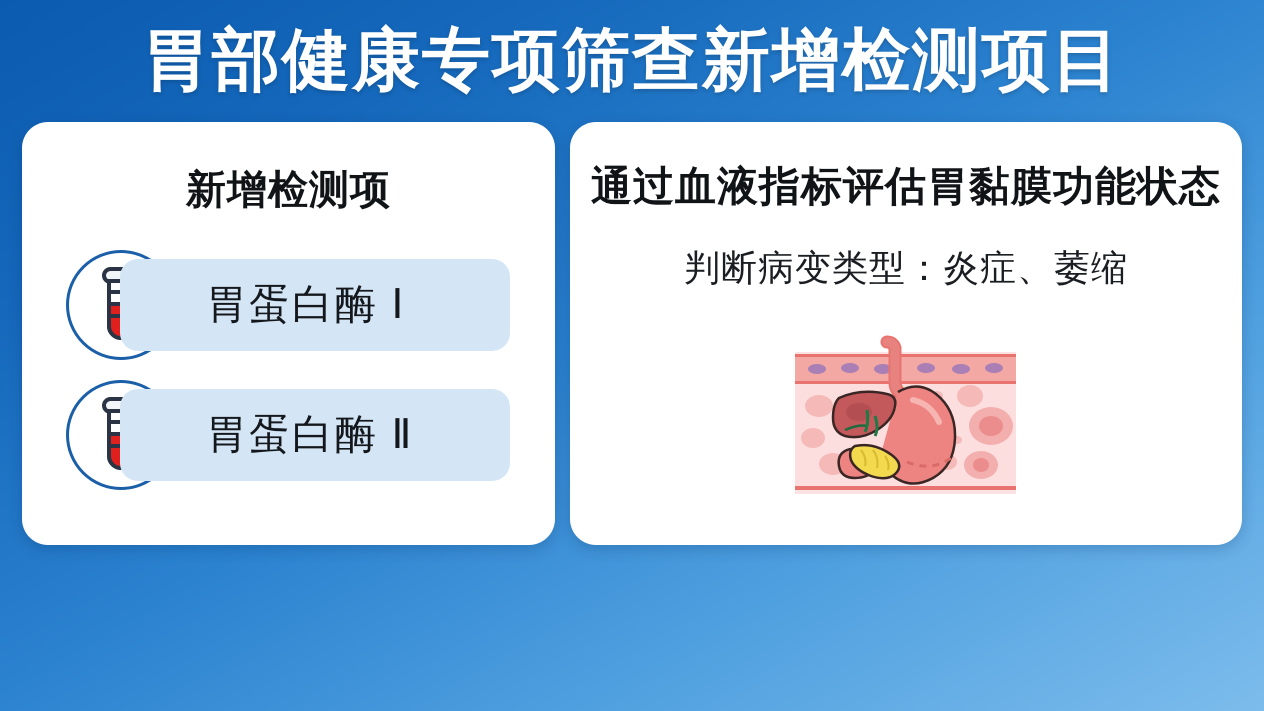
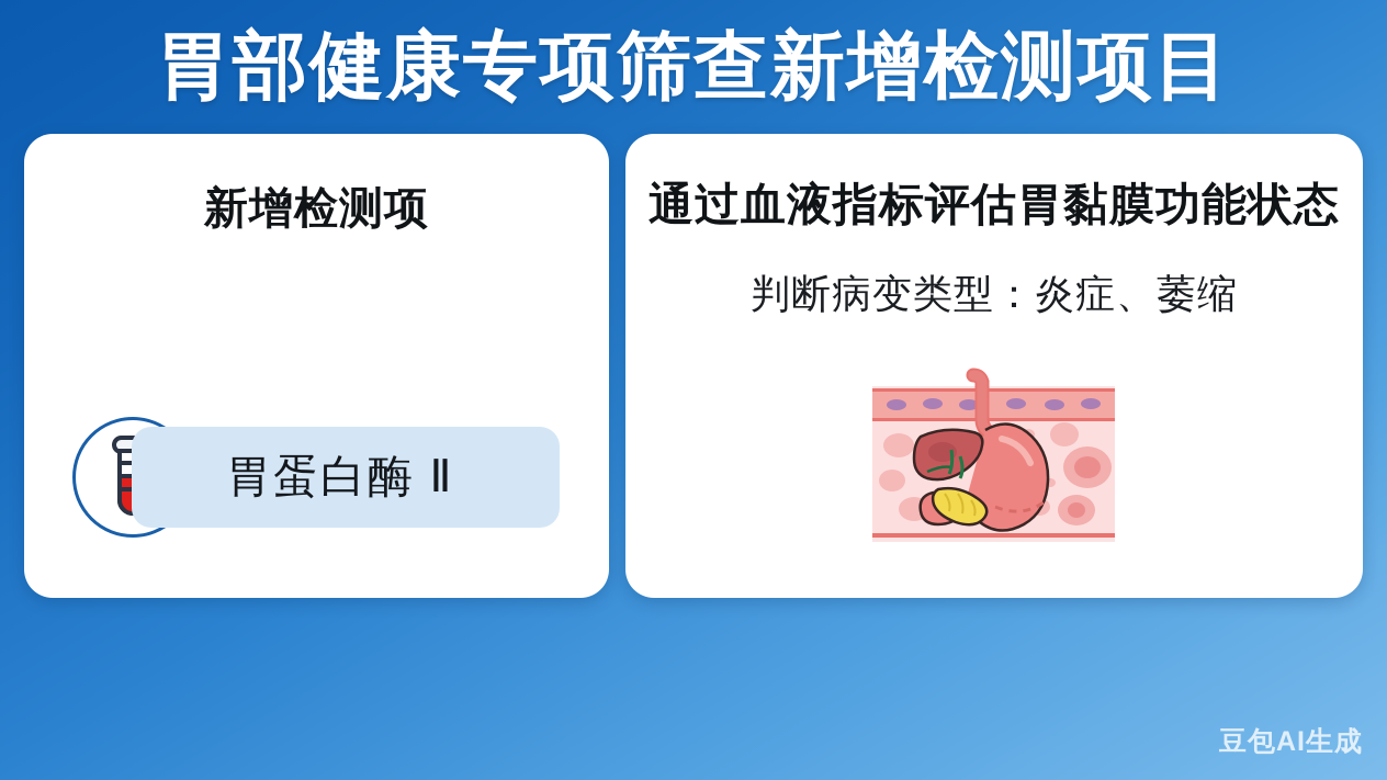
  胃部健康专项筛查新增检测项目
  新增检测项
- 胃蛋白酶 Ⅰ
  胃蛋白酶 Ⅱ
  通过血液指标评估胃黏膜功能状态
  判断病变类型：炎症、萎缩
+ 豆包AI生成
